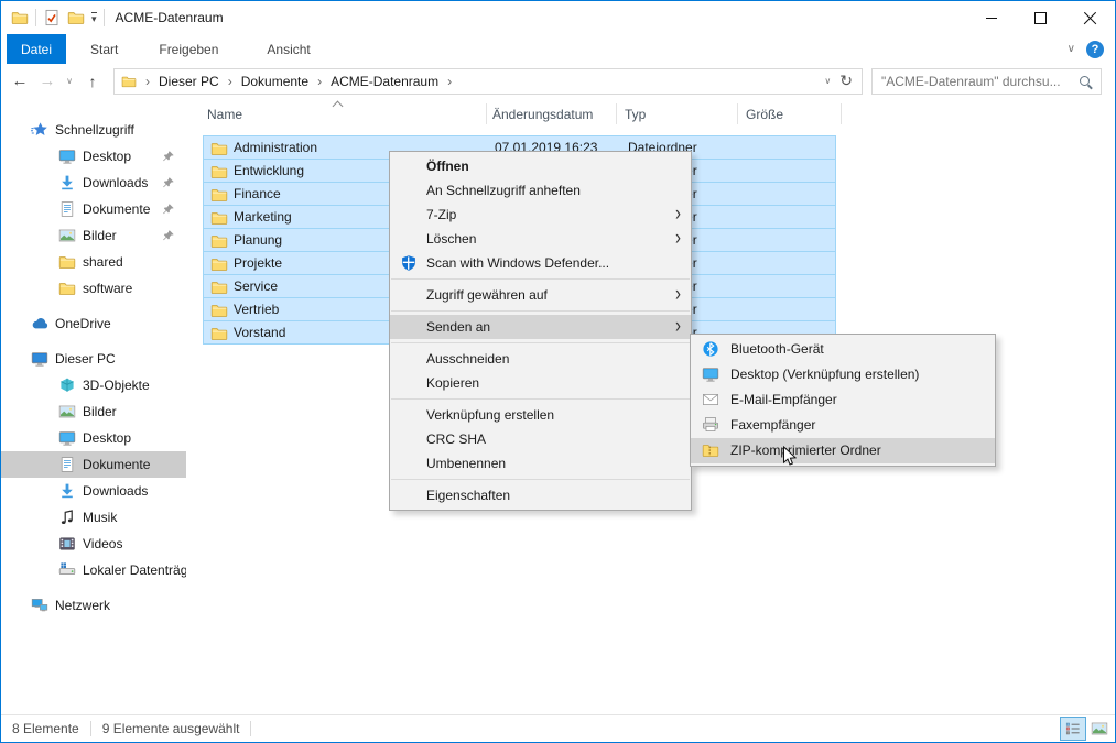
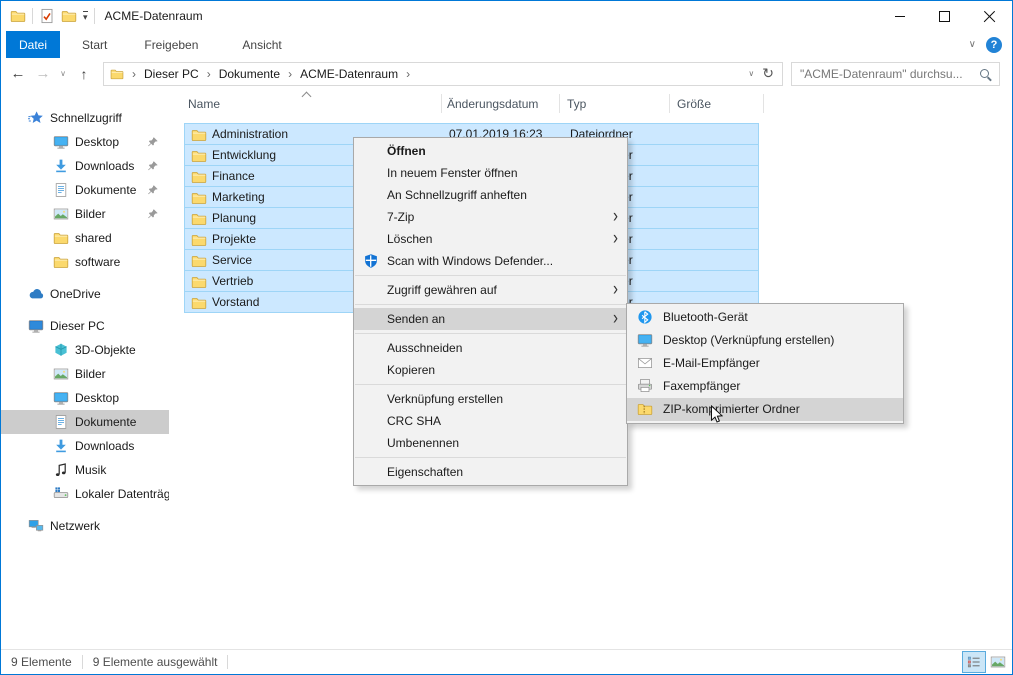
  ▾
  ACME-Datenraum
  Datei
  Start
  Freigeben
  Ansicht
  ∨
  ?
  ←
  →
  ∨
  ↑
  ›
  Dieser PC
  ›
  Dokumente
  ›
  ACME-Datenraum
  ›
  ∨
  ↻
  "ACME-Datenraum" durchsu...
  Schnellzugriff
  Desktop
  Downloads
  Dokumente
  Bilder
  shared
  software
  OneDrive
  Dieser PC
  3D-Objekte
  Bilder
  Desktop
  Dokumente
  Downloads
  Musik
- Videos
  Lokaler Datenträg
  Netzwerk
  Name
  Änderungsdatum
  Typ
  Größe
  Administration
  07.01.2019 16:23
  Dateiordner
  Entwicklung
  Finance
  Marketing
  Planung
  Projekte
  Service
  Vertrieb
  Vorstand
- 8 Elemente
+ 9 Elemente
  9 Elemente ausgewählt
  Öffnen
+ In neuem Fenster öffnen
  An Schnellzugriff anheften
  7-Zip
  ›
  Löschen
  ›
  Scan with Windows Defender...
  Zugriff gewähren auf
  ›
  Senden an
  ›
  Ausschneiden
  Kopieren
  Verknüpfung erstellen
  CRC SHA
  Umbenennen
  Eigenschaften
  Bluetooth-Gerät
  Desktop (Verknüpfung erstellen)
  E-Mail-Empfänger
  Faxempfänger
  ZIP-komrimierter Ordner
